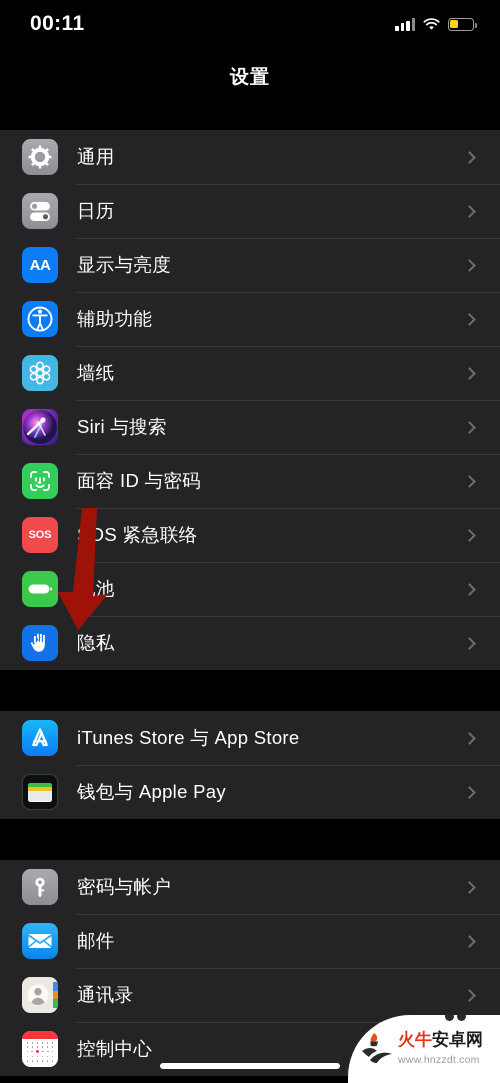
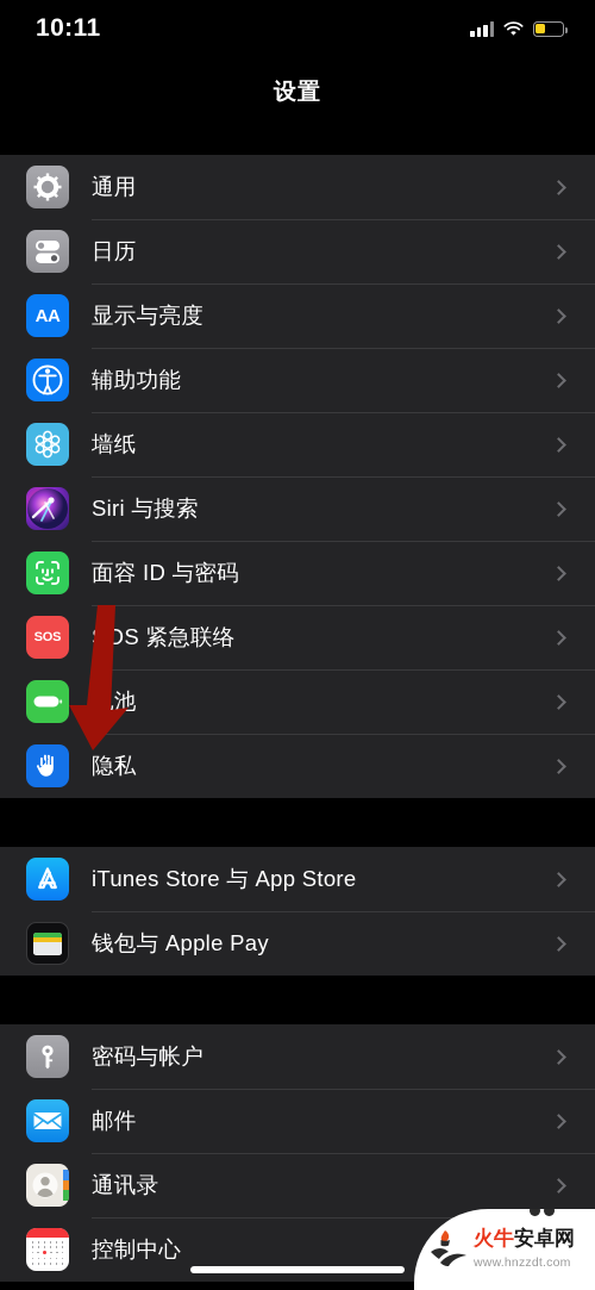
- 00:11
+ 10:11
  设置
  通用
  日历
  AA
  显示与亮度
  辅助功能
  墙纸
  Siri 与搜索
  面容 ID 与密码
  SOS
  OS 紧急联络
  隐私
  iTunes Store 与 App Store
  钱包与 Apple Pay
  密码与帐户
  邮件
  通讯录
  控制中心
  火牛安卓网 www.hnzzdt.com
